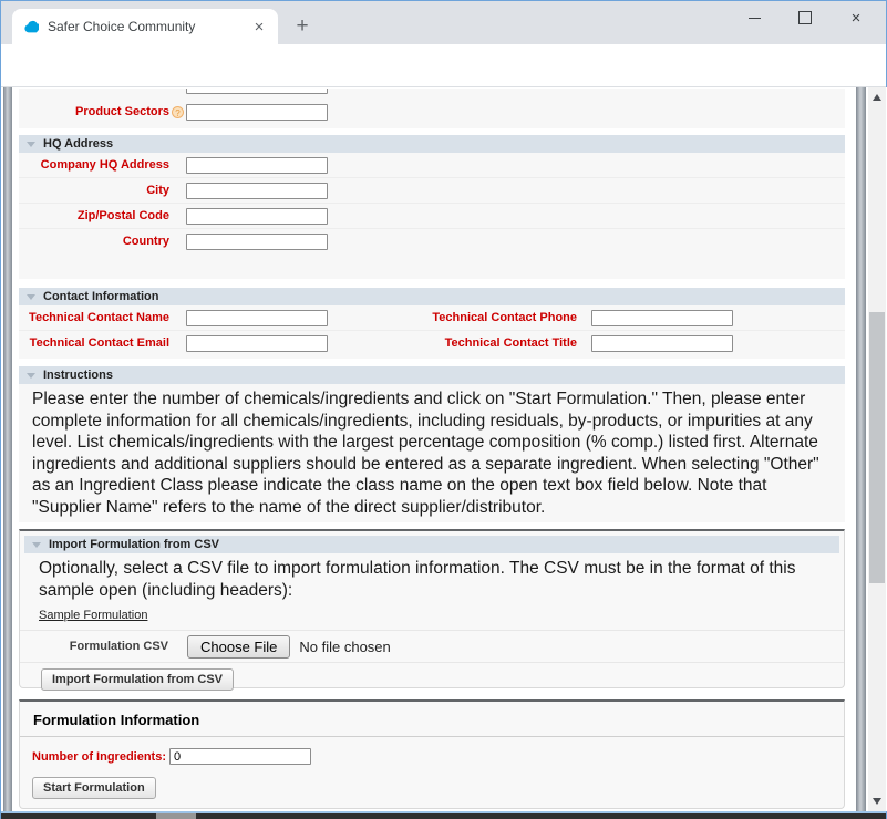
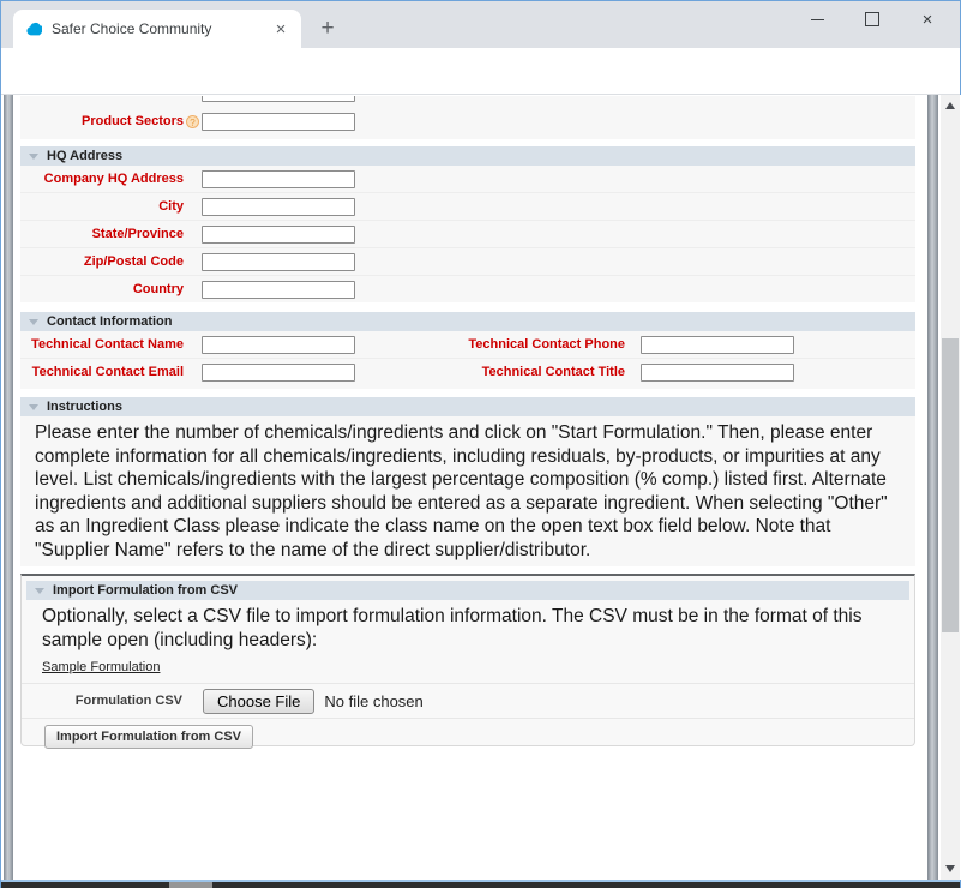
  Safer Choice Community
  ×
  +
  ×
  Product Sectors
  ?
  HQ Address
  Company HQ Address
  City
+ State/Province
  Zip/Postal Code
  Country
  Contact Information
  Technical Contact Name
  Technical Contact Phone
  Technical Contact Email
  Technical Contact Title
  Instructions
  Please enter the number of chemicals/ingredients and click on "Start Formulation." Then, please enter complete information for all chemicals/ingredients, including residuals, by-products, or impurities at any level. List chemicals/ingredients with the largest percentage composition (% comp.) listed first. Alternate ingredients and additional suppliers should be entered as a separate ingredient. When selecting "Other" as an Ingredient Class please indicate the class name on the open text box field below. Note that "Supplier Name" refers to the name of the direct supplier/distributor.
  Import Formulation from CSV
  Optionally, select a CSV file to import formulation information. The CSV must be in the format of this sample open (including headers):
  Sample Formulation
  Formulation CSV
  Choose File
  No file chosen
  Import Formulation from CSV
- Formulation Information
- Number of Ingredients:
- 0
- Start Formulation
